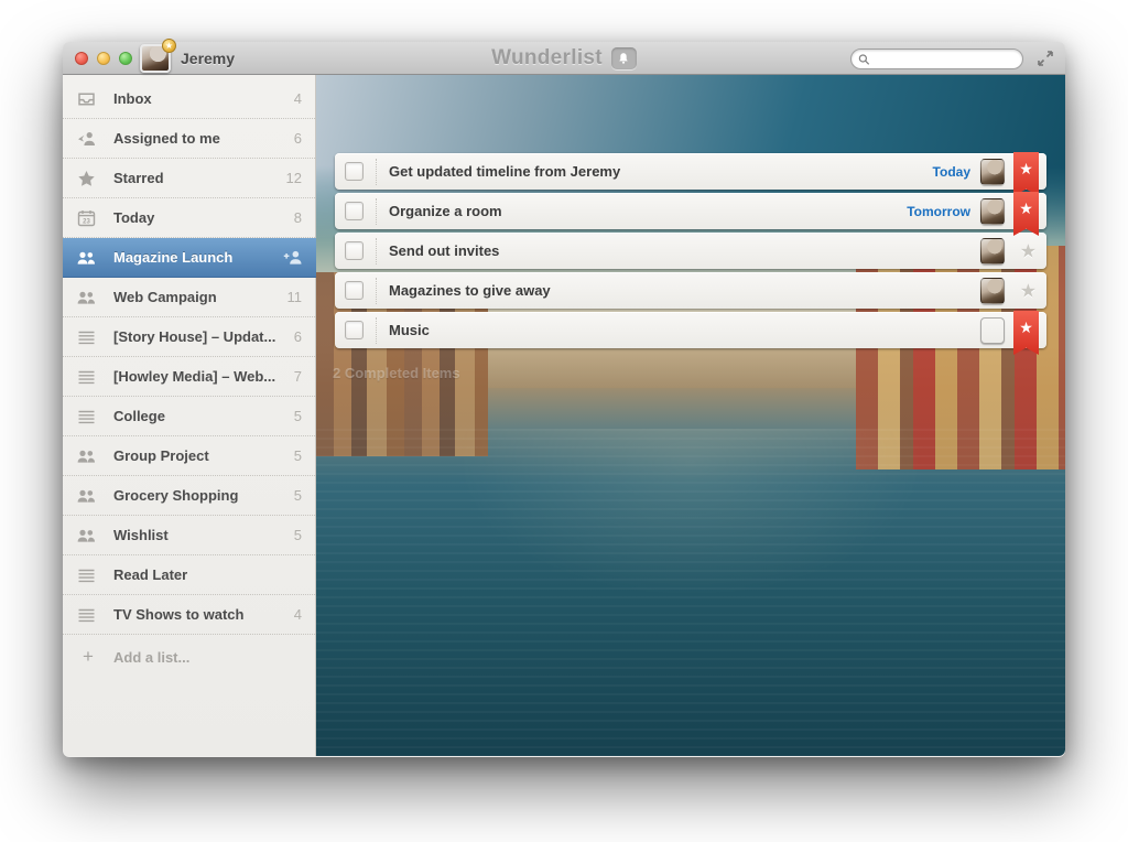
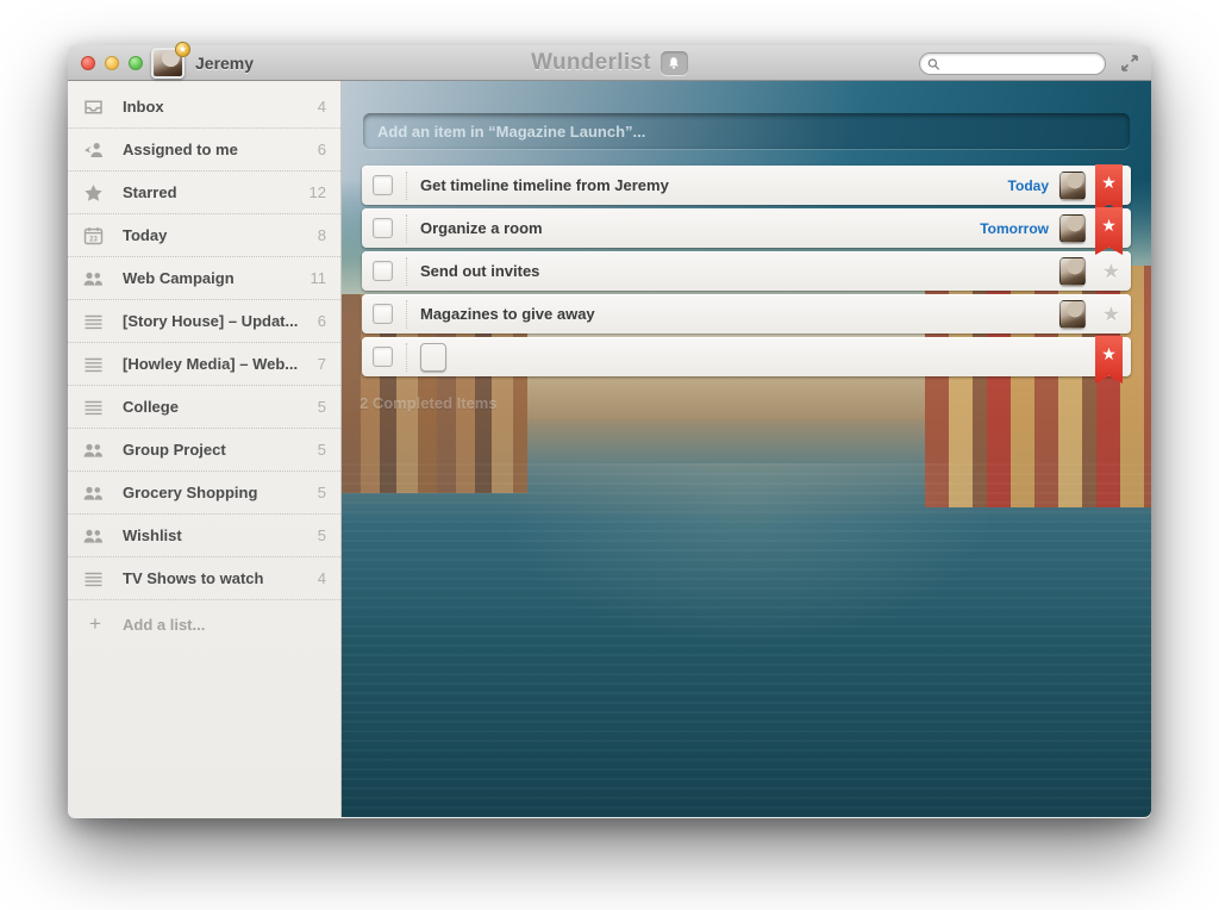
  ★
  Jeremy
  Wunderlist
  Inbox
  4
  Assigned to me
  6
  Starred
  12
  Today
  8
- Magazine Launch
  Web Campaign
  11
  [Story House] – Updat...
  6
  [Howley Media] – Web...
  7
  College
  5
  Group Project
  5
  Grocery Shopping
  5
  Wishlist
  5
- Read Later
  TV Shows to watch
  4
  +
  Add a list...
+ Add an item in “Magazine Launch”...
- Get updated timeline from Jeremy
+ Get timeline timeline from Jeremy
  Today
  ★
  Organize a room
  Tomorrow
  ★
  Send out invites
  ★
  Magazines to give away
  ★
- Music
  ★
  2 Completed Items
